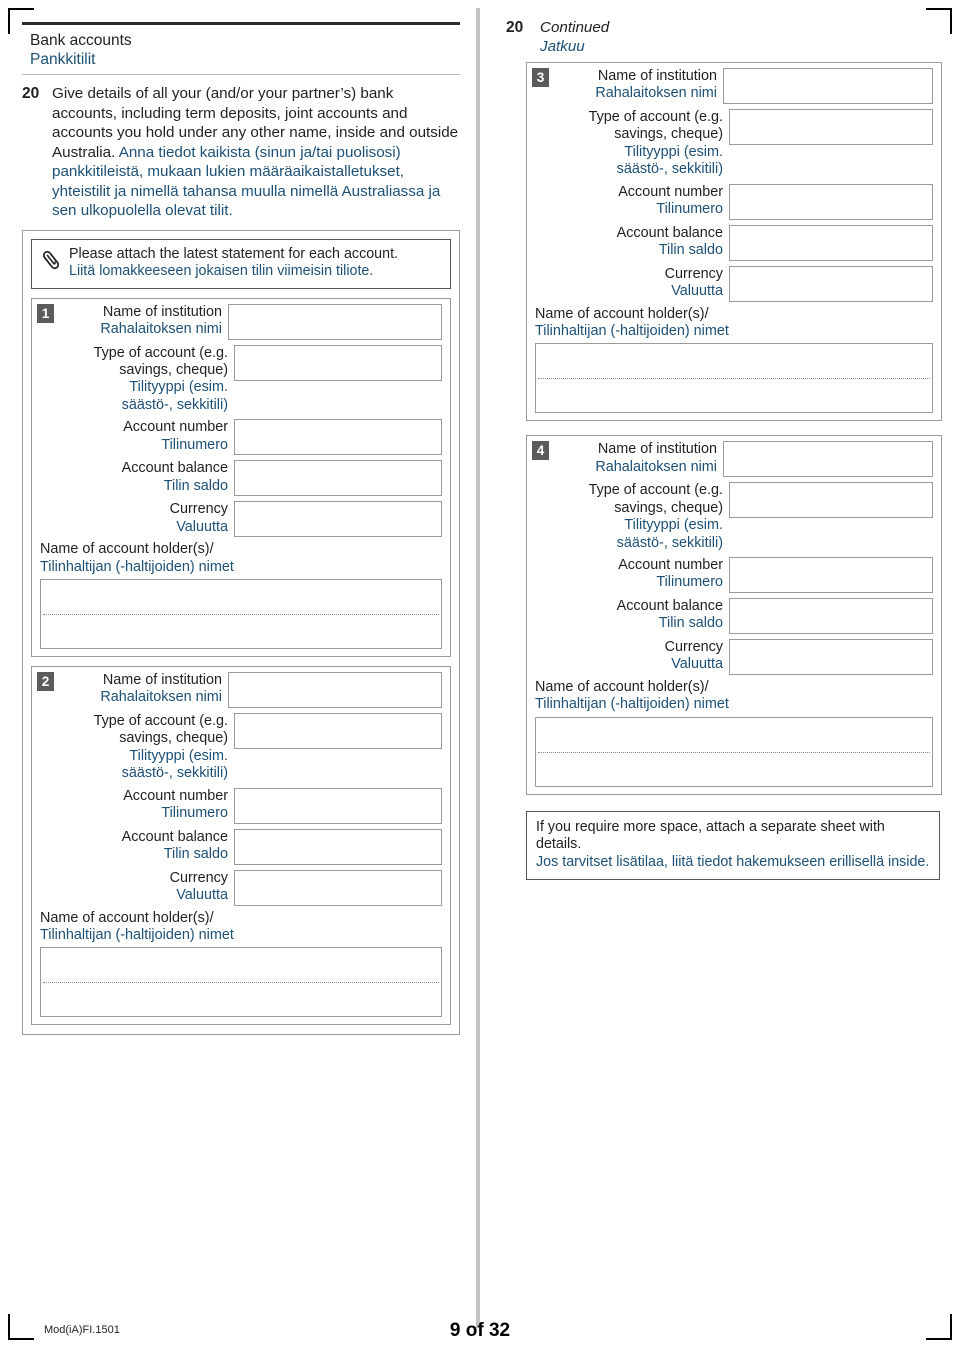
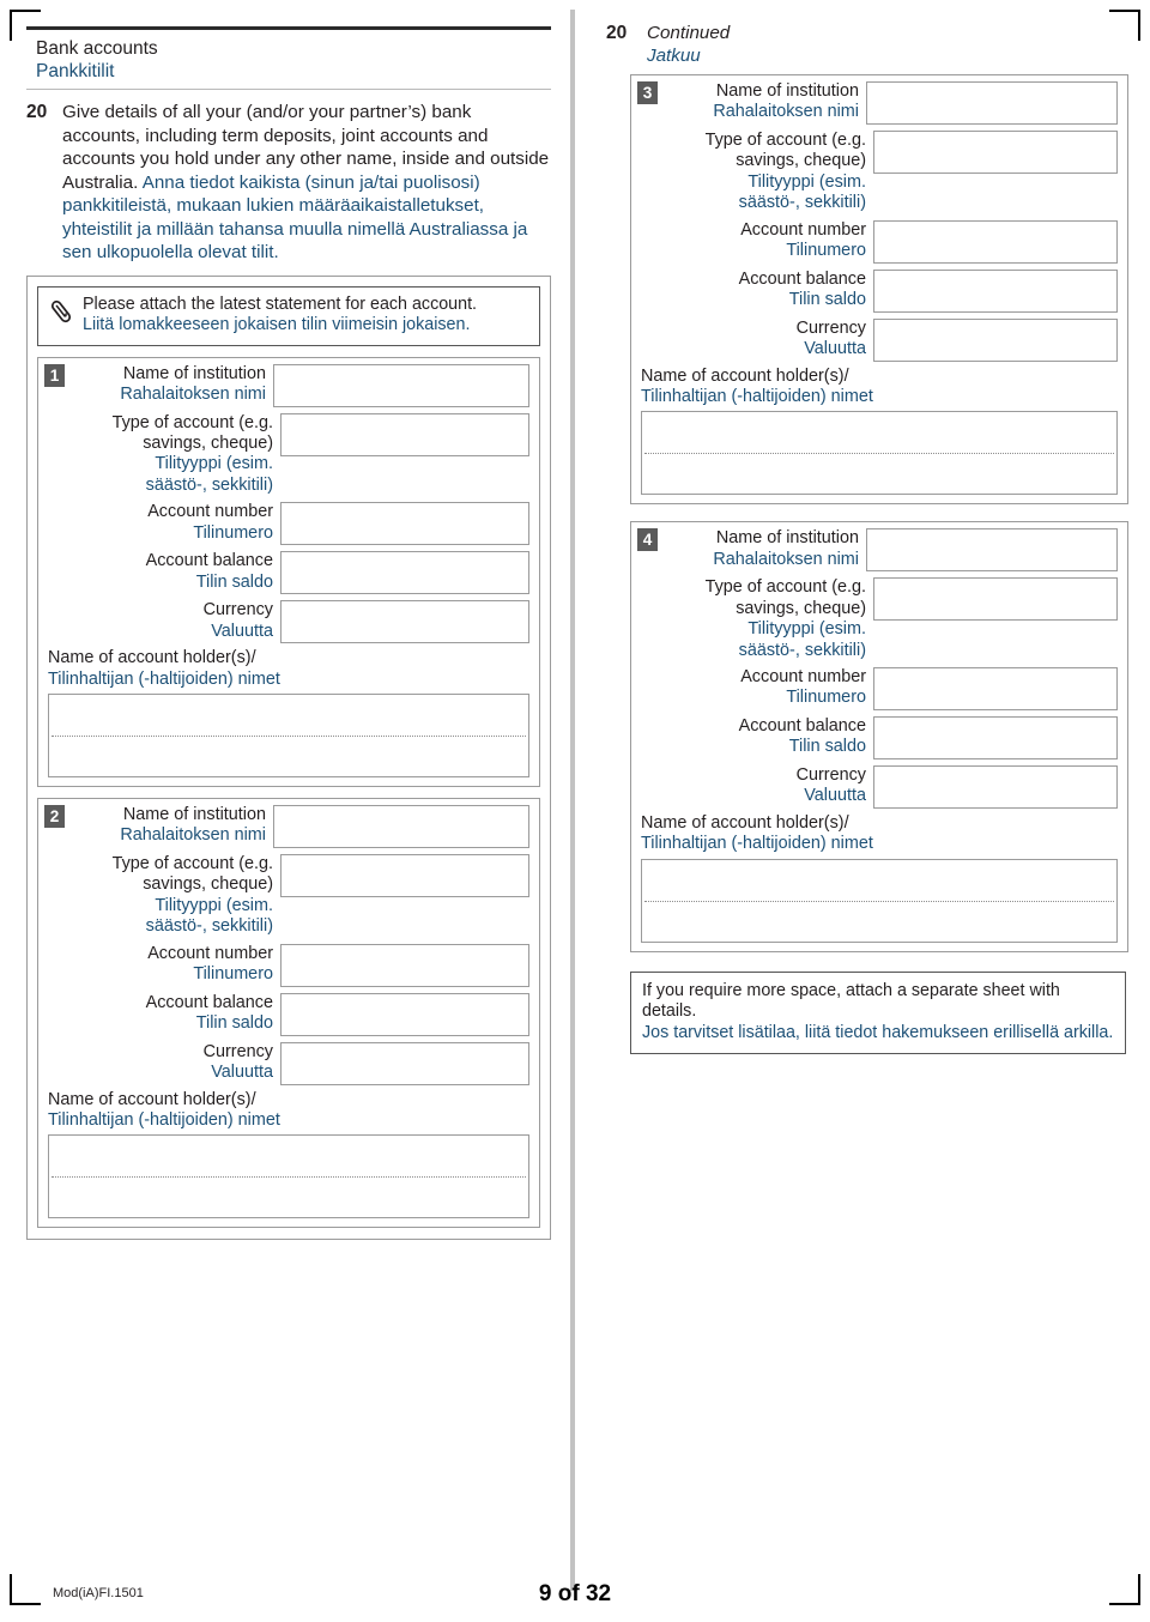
  Bank accounts
  Pankkitilit
  20
- Give details of all your (and/or your partner’s) bank accounts, including term deposits, joint accounts and accounts you hold under any other name, inside and outside Australia. Anna tiedot kaikista (sinun ja/tai puolisosi) pankkitileistä, mukaan lukien määräaikaistalletukset, yhteistilit ja nimellä tahansa muulla nimellä Australiassa ja sen ulkopuolella olevat tilit.
+ Give details of all your (and/or your partner’s) bank accounts, including term deposits, joint accounts and accounts you hold under any other name, inside and outside Australia. Anna tiedot kaikista (sinun ja/tai puolisosi) pankkitileistä, mukaan lukien määräaikaistalletukset, yhteistilit ja millään tahansa muulla nimellä Australiassa ja sen ulkopuolella olevat tilit.
  Please attach the latest statement for each account.
- Liitä lomakkeeseen jokaisen tilin viimeisin tiliote.
+ Liitä lomakkeeseen jokaisen tilin viimeisin jokaisen.
  1
  Name of institution
  Rahalaitoksen nimi
  Type of account (e.g.
  savings, cheque)
  Tilityyppi (esim.
  säästö-, sekkitili)
  Account number
  Tilinumero
  Account balance
  Tilin saldo
  Currency
  Valuutta
  Name of account holder(s)/
  Tilinhaltijan (-haltijoiden) nimet
  2
  Name of institution
  Rahalaitoksen nimi
  Type of account (e.g.
  savings, cheque)
  Tilityyppi (esim.
  säästö-, sekkitili)
  Account number
  Tilinumero
  Account balance
  Tilin saldo
  Currency
  Valuutta
  Name of account holder(s)/
  Tilinhaltijan (-haltijoiden) nimet
  20
  Continued
  Jatkuu
  3
  Name of institution
  Rahalaitoksen nimi
  Type of account (e.g.
  savings, cheque)
  Tilityyppi (esim.
  säästö-, sekkitili)
  Account number
  Tilinumero
  Account balance
  Tilin saldo
  Currency
  Valuutta
  Name of account holder(s)/
  Tilinhaltijan (-haltijoiden) nimet
  4
  Name of institution
  Rahalaitoksen nimi
  Type of account (e.g.
  savings, cheque)
  Tilityyppi (esim.
  säästö-, sekkitili)
  Account number
  Tilinumero
  Account balance
  Tilin saldo
  Currency
  Valuutta
  Name of account holder(s)/
  Tilinhaltijan (-haltijoiden) nimet
  If you require more space, attach a separate sheet with details.
- Jos tarvitset lisätilaa, liitä tiedot hakemukseen erillisellä inside.
+ Jos tarvitset lisätilaa, liitä tiedot hakemukseen erillisellä arkilla.
  Mod(iA)FI.1501
  9 of 32
